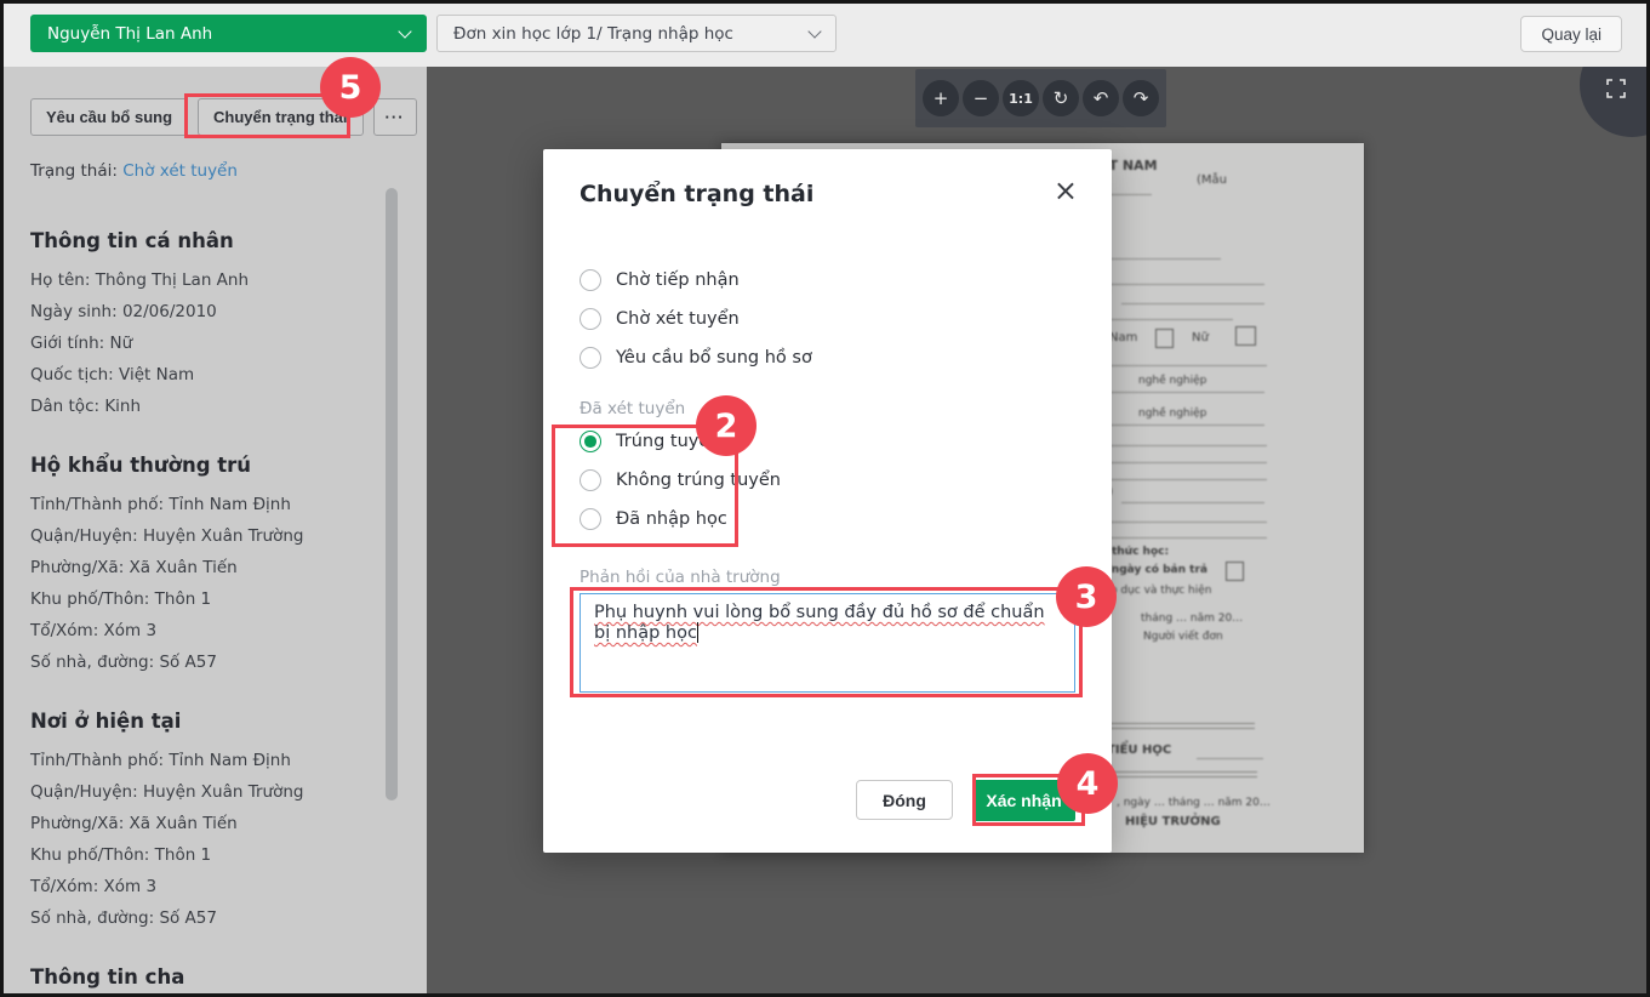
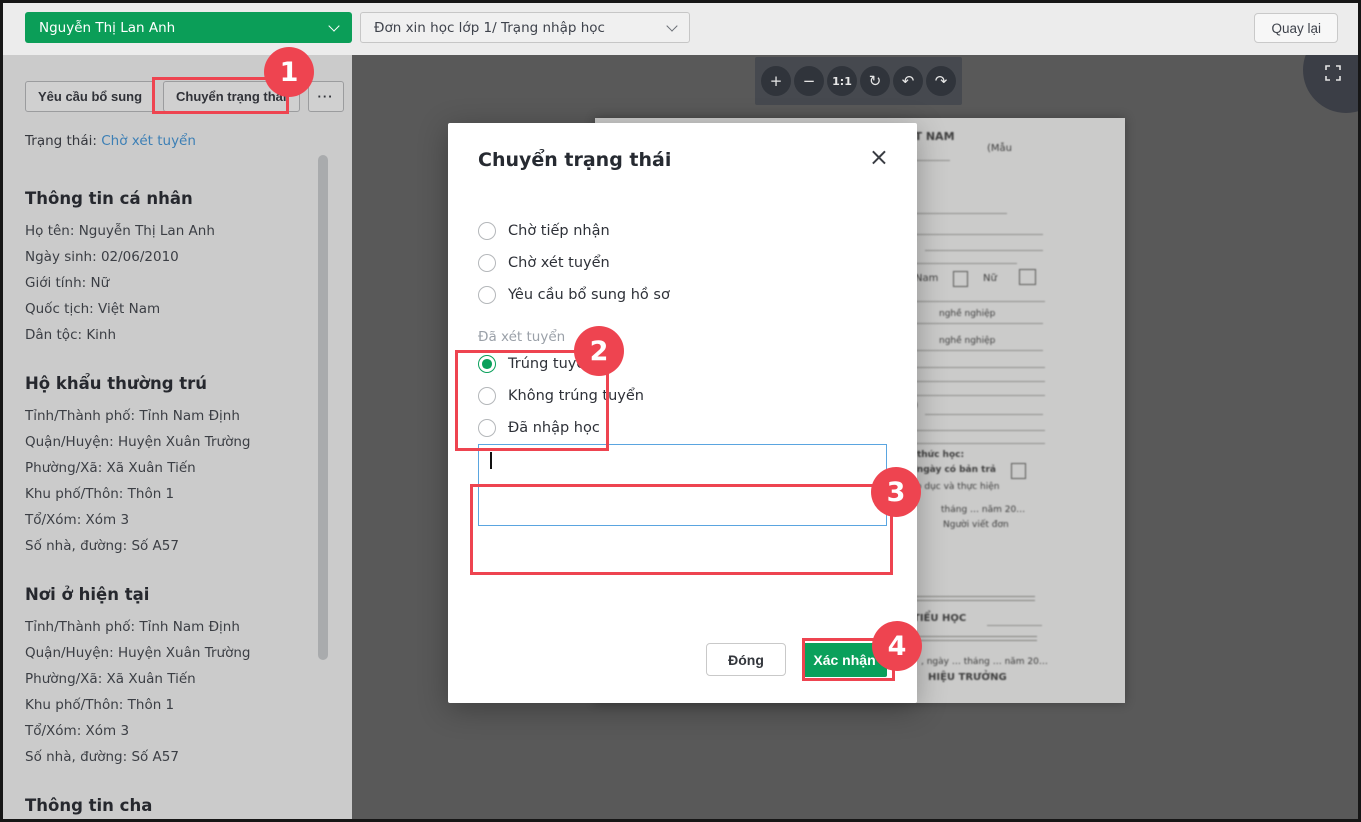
  Nguyễn Thị Lan Anh
  Đơn xin học lớp 1/ Trạng nhập học
  Quay lại
  Yêu cầu bổ sung
  Chuyển trạng thá
  ···
  Trạng thái: Chờ xét tuyển
  Thông tin cá nhân
- Họ tên: Thông Thị Lan Anh
+ Họ tên: Nguyễn Thị Lan Anh
  Ngày sinh: 02/06/2010
  Giới tính: Nữ
  Quốc tịch: Việt Nam
  Dân tộc: Kinh
  Hộ khẩu thường trú
  Tỉnh/Thành phố: Tỉnh Nam Định
  Quận/Huyện: Huyện Xuân Trường
  Phường/Xã: Xã Xuân Tiến
  Khu phố/Thôn: Thôn 1
  Tổ/Xóm: Xóm 3
  Số nhà, đường: Số A57
  Nơi ở hiện tại
  Tỉnh/Thành phố: Tỉnh Nam Định
  Quận/Huyện: Huyện Xuân Trường
  Phường/Xã: Xã Xuân Tiến
  Khu phố/Thôn: Thôn 1
  Tổ/Xóm: Xóm 3
  Số nhà, đường: Số A57
  Thông tin cha
  +
  −
  1:1
  ↻
  ↶
  ↷
  T NAM
  (Mẫu
  Nam
  Nữ
  nghề nghiệp
  nghề nghiệp
  thức học:
  ngày có bản trả
  dục và thực hiện
  tháng … năm 20…
  Người viết đơn
  IỂU HỌC
  , ngày … tháng … năm 20…
  HIỆU TRƯỞNG
  Chuyển trạng thái
  ×
  Chờ tiếp nhận
  Chờ xét tuyển
  Yêu cầu bổ sung hồ sơ
  Đã xét tuyển
  Trúng tuy
  Không trúng tuyển
  Đã nhập học
- Phản hồi của nhà trường
- Phụ huynh vui lòng bổ sung đầy đủ hồ sơ để chuẩn bị nhập học
  Đóng
  Xác nhận
- 5
+ 1
  2
  3
  4
